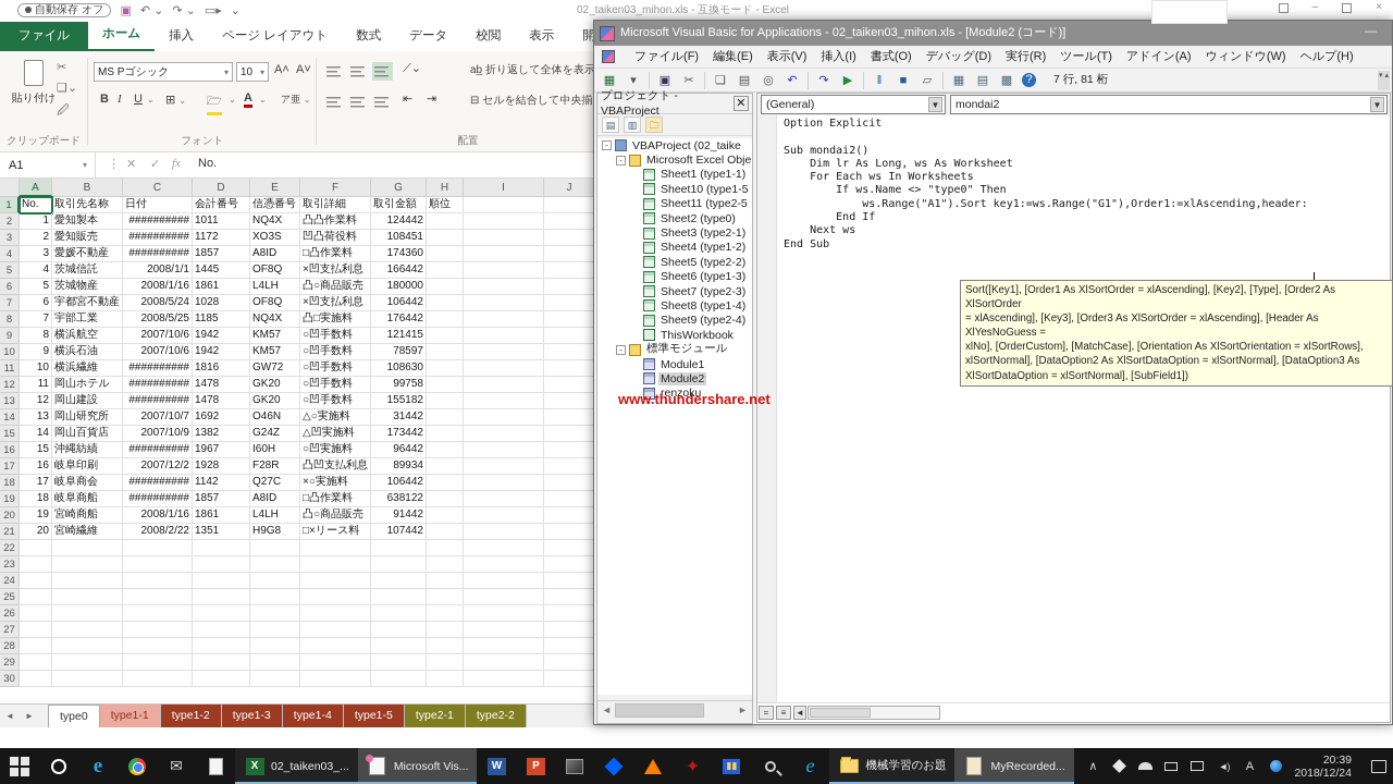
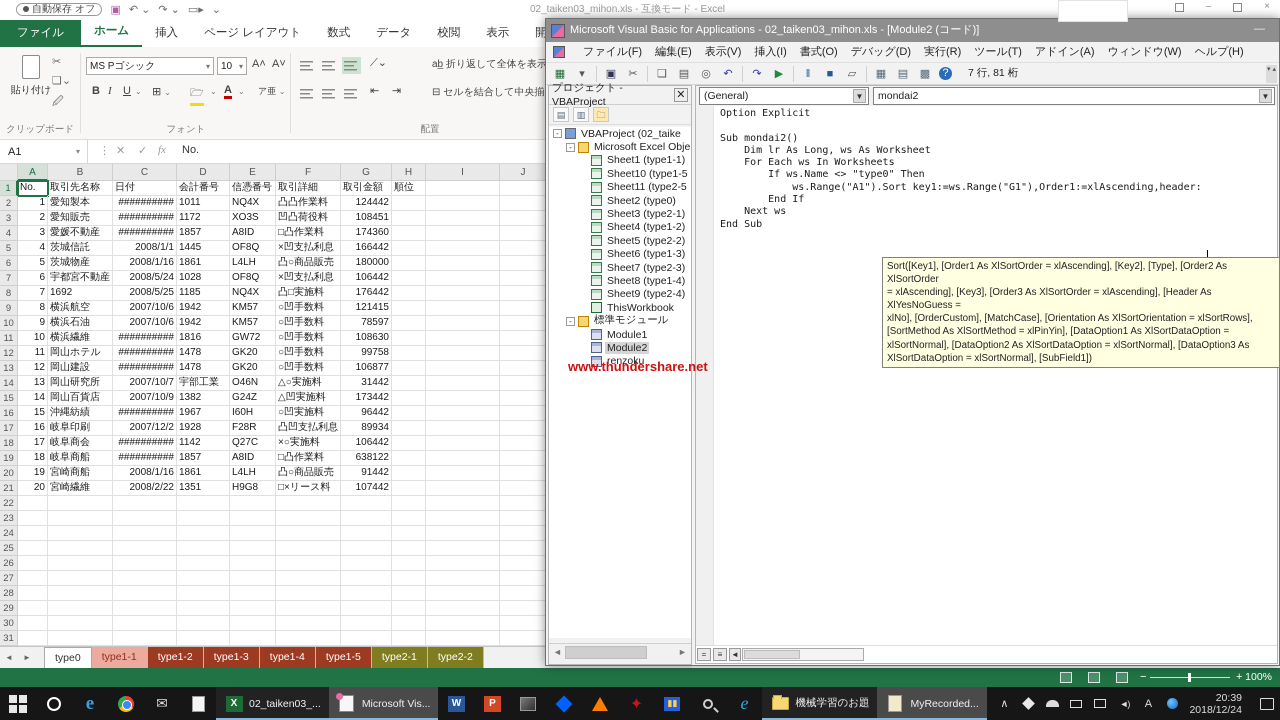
  自動保存
  オフ
  ▣
  ↶ ⌄
  ↷ ⌄
  ▭▸
  ⌄
  02_taiken03_mihon.xls - 互換モード - Excel
  –
  ×
  ファイル
  ホーム
  挿入
  ページ レイアウト
  数式
  データ
  校閲
  表示
  貼り付け
  ✂
  ❏⌄
  🖉
  クリップボード
  MS Pゴシック
  ▾
  10
  ▾
  A˄
  A˅
  B
  I
  U
  ⌄
  ⊞ ⌄
  🗁
  ⌄
  A
  ⌄
  ア亜 ⌄
  フォント
  ⟋⌄
  ⇤
  ⇥
  ab̲ 折り返して全体を表示
  ⊟ セルを結合して中央揃
  配置
  A1
  ▾
  ⋮
  ✕
  ✓
  fx
  No.
  A
  B
  C
  D
  E
  F
  G
  H
  I
  J
  1
  No.
  取引先名称
  日付
  会計番号
  信憑番号
  取引詳細
  取引金額
  順位
  2
  1
  愛知製本
  ##########
  1011
  NQ4X
  凸凸作業料
  124442
  3
  2
  愛知販売
  ##########
  1172
  XO3S
  凹凸荷役料
  108451
  4
  3
  愛媛不動産
  ##########
  1857
  A8ID
  □凸作業料
  174360
  5
  4
  茨城信託
  2008/1/1
  1445
  OF8Q
  ×凹支払利息
  166442
  6
  5
  茨城物産
  2008/1/16
  1861
  L4LH
  凸○商品販売
  180000
  7
  6
  宇都宮不動産
  2008/5/24
  1028
  OF8Q
  ×凹支払利息
  106442
  8
  7
- 宇部工業
+ 1692
  2008/5/25
  1185
  NQ4X
  凸□実施料
  176442
  9
  8
  横浜航空
  2007/10/6
  1942
  KM57
  ○凹手数料
  121415
  10
  9
  横浜石油
  2007/10/6
  1942
  KM57
  ○凹手数料
  78597
  11
  10
  横浜繊維
  ##########
  1816
  GW72
  ○凹手数料
  108630
  12
  11
  岡山ホテル
  ##########
  1478
  GK20
  ○凹手数料
  99758
  13
  12
  岡山建設
  ##########
  1478
  GK20
  ○凹手数料
- 155182
+ 106877
  14
  13
  岡山研究所
  2007/10/7
- 1692
+ 宇部工業
  O46N
  △○実施料
  31442
  15
  14
  岡山百貨店
  2007/10/9
  1382
  G24Z
  △凹実施料
  173442
  16
  15
  沖縄紡績
  ##########
  1967
  I60H
  ○凹実施料
  96442
  17
  16
  岐阜印刷
  2007/12/2
  1928
  F28R
  凸凹支払利息
  89934
  18
  17
  岐阜商会
  ##########
  1142
  Q27C
  ×○実施料
  106442
  19
  18
  岐阜商船
  ##########
  1857
  A8ID
  □凸作業料
  638122
  20
  19
  宮崎商船
  2008/1/16
  1861
  L4LH
  凸○商品販売
  91442
  21
  20
  宮崎繊維
  2008/2/22
  1351
  H9G8
  □×リース料
  107442
  22
  23
  24
  25
  26
  27
  28
  29
  30
+ 31
  ◄
  ►
  type0
  type1-1
  type1-2
  type1-3
  type1-4
  type1-5
  type2-1
  type2-2
+ −
+ +
+ 100%
  Microsoft Visual Basic for Applications - 02_taiken03_mihon.xls - [Module2 (コード)]
  —
  ファイル(F)
  編集(E)
  表示(V)
  挿入(I)
  書式(O)
  デバッグ(D)
  実行(R)
  ツール(T)
  アドイン(A)
  ウィンドウ(W)
  ヘルプ(H)
  ▦
  ▾
  ▣
  ✂
  ❏
  ▤
  ◎
  ↶
  ↷
  ▶
  ‖
  ■
  ▱
  ▦
  ▤
  ▩
  ?
  7 行, 81 桁
  プロジェクト - VBAProject
  ✕
  ▤
  ▥
  🗀
  -
  VBAProject (02_taike
  -
  Microsoft Excel Obje
  Sheet1 (type1-1)
  Sheet10 (type1-5
  Sheet11 (type2-5
  Sheet2 (type0)
  Sheet3 (type2-1)
  Sheet4 (type1-2)
  Sheet5 (type2-2)
  Sheet6 (type1-3)
  Sheet7 (type2-3)
  Sheet8 (type1-4)
  Sheet9 (type2-4)
  ThisWorkbook
  -
  標準モジュール
  Module1
  Module2
  renzoku
  ◄
  ►
  (General)
  ▼
  mondai2
  ▼
  Option Explicit
  Sub mondai2()
  Dim lr As Long, ws As Worksheet
  For Each ws In Worksheets
  If ws.Name <> "type0" Then
  ws.Range("A1").Sort key1:=ws.Range("G1"),Order1:=xlAscending,header:
  End If
  Next ws
  End Sub
  Sort([Key1], [Order1 As XlSortOrder = xlAscending], [Key2], [Type], [Order2 As XlSortOrder
  = xlAscending], [Key3], [Order3 As XlSortOrder = xlAscending], [Header As XlYesNoGuess =
  xlNo], [OrderCustom], [MatchCase], [Orientation As XlSortOrientation = xlSortRows],
+ [SortMethod As XlSortMethod = xlPinYin], [DataOption1 As XlSortDataOption =
  xlSortNormal], [DataOption2 As XlSortDataOption = xlSortNormal], [DataOption3 As
  XlSortDataOption = xlSortNormal], [SubField1])
  =
  ≡
  ◄
  www.thundershare.net
  e
  ✉
  X
  02_taiken03_...
  Microsoft Vis...
  W
  P
  ✦
  ▮▮
  e
  機械学習のお題
  MyRecorded...
  ∧
  ◄)
  A
  20:39
  2018/12/24
